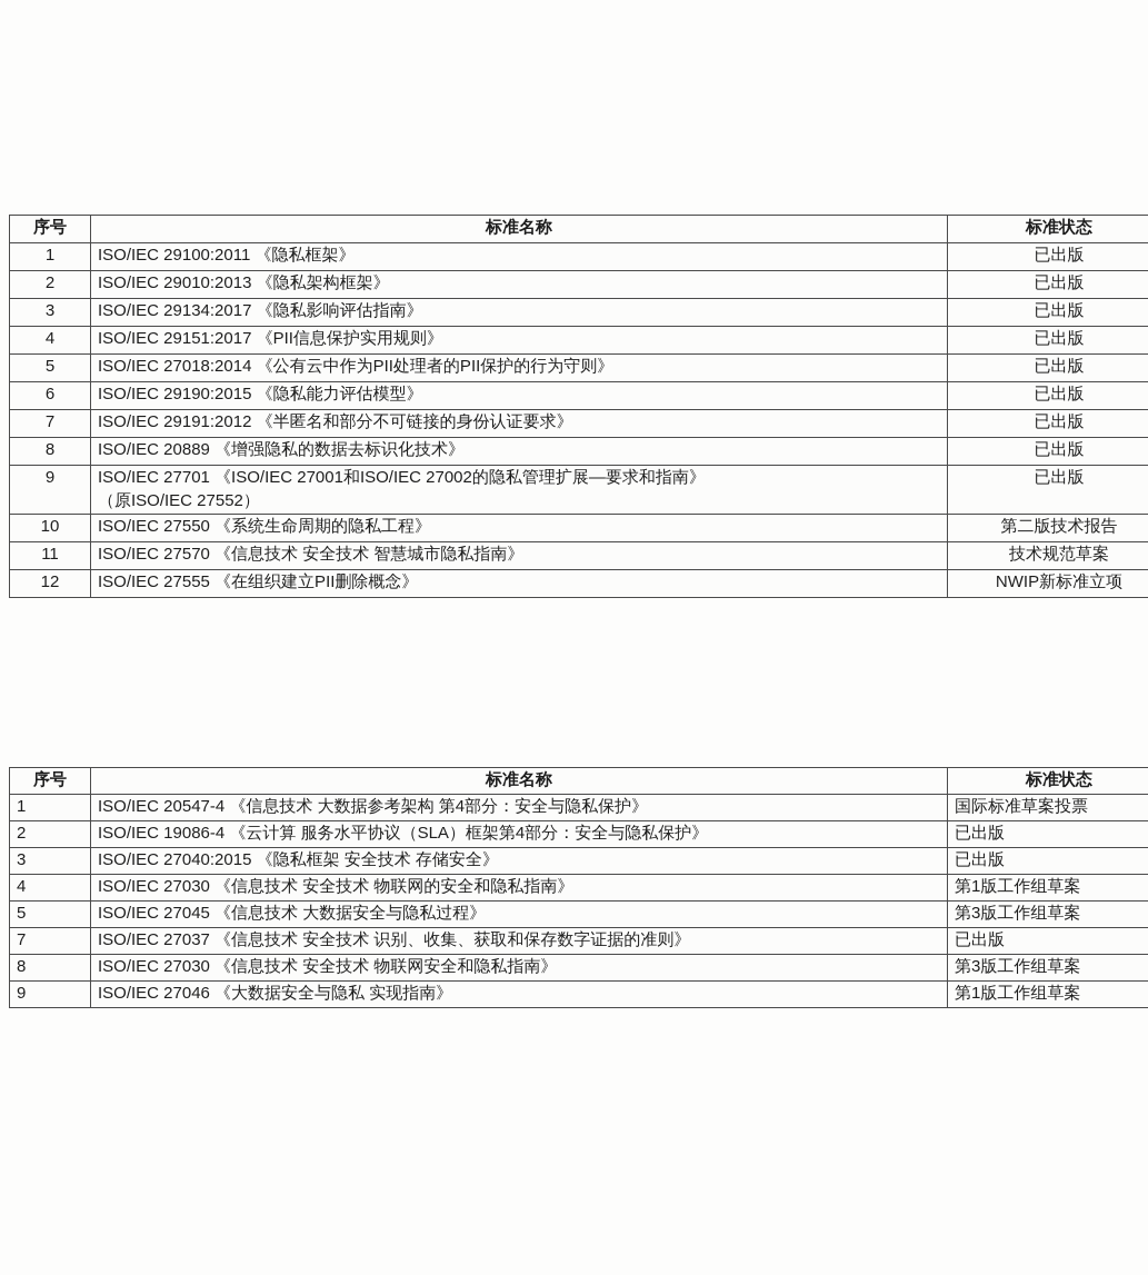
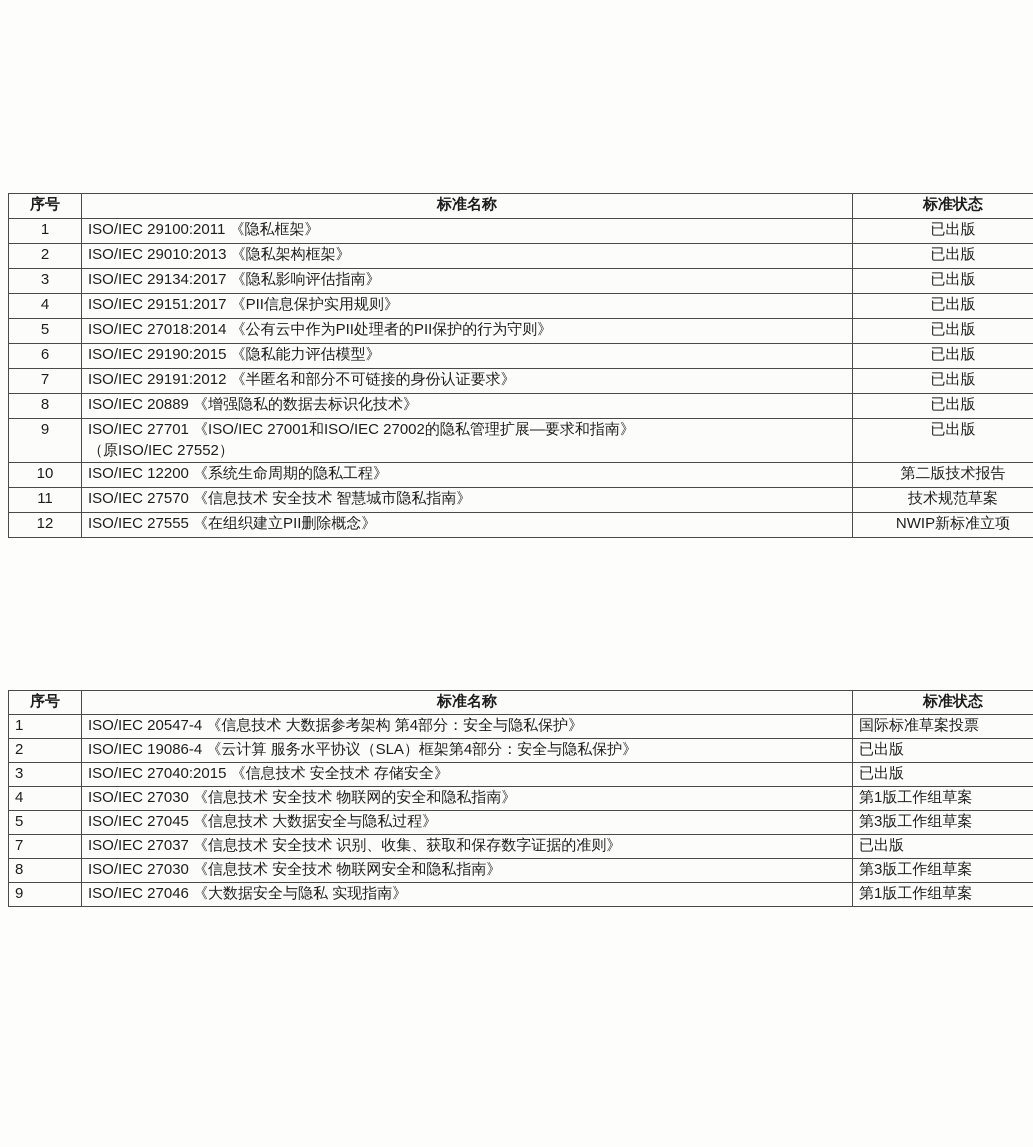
  序号	标准名称	标准状态
  1	ISO/IEC 29100:2011 《隐私框架》	已出版
  2	ISO/IEC 29010:2013 《隐私架构框架》	已出版
  3	ISO/IEC 29134:2017 《隐私影响评估指南》	已出版
  4	ISO/IEC 29151:2017 《PII信息保护实用规则》	已出版
  5	ISO/IEC 27018:2014 《公有云中作为PII处理者的PII保护的行为守则》	已出版
  6	ISO/IEC 29190:2015 《隐私能力评估模型》	已出版
  7	ISO/IEC 29191:2012 《半匿名和部分不可链接的身份认证要求》	已出版
  8	ISO/IEC 20889 《增强隐私的数据去标识化技术》	已出版
  9	ISO/IEC 27701 《ISO/IEC 27001和ISO/IEC 27002的隐私管理扩展—要求和指南》 （原ISO/IEC 27552）	已出版
- 10	ISO/IEC 27550 《系统生命周期的隐私工程》	第二版技术报告
+ 10	ISO/IEC 12200 《系统生命周期的隐私工程》	第二版技术报告
  11	ISO/IEC 27570 《信息技术 安全技术 智慧城市隐私指南》	技术规范草案
  12	ISO/IEC 27555 《在组织建立PII删除概念》	NWIP新标准立项
  序号	标准名称	标准状态
  1	ISO/IEC 20547-4 《信息技术 大数据参考架构 第4部分：安全与隐私保护》	国际标准草案投票
  2	ISO/IEC 19086-4 《云计算 服务水平协议（SLA）框架第4部分：安全与隐私保护》	已出版
- 3	ISO/IEC 27040:2015 《隐私框架 安全技术 存储安全》	已出版
+ 3	ISO/IEC 27040:2015 《信息技术 安全技术 存储安全》	已出版
  4	ISO/IEC 27030 《信息技术 安全技术 物联网的安全和隐私指南》	第1版工作组草案
  5	ISO/IEC 27045 《信息技术 大数据安全与隐私过程》	第3版工作组草案
  7	ISO/IEC 27037 《信息技术 安全技术 识别、收集、获取和保存数字证据的准则》	已出版
  8	ISO/IEC 27030 《信息技术 安全技术 物联网安全和隐私指南》	第3版工作组草案
  9	ISO/IEC 27046 《大数据安全与隐私 实现指南》	第1版工作组草案
